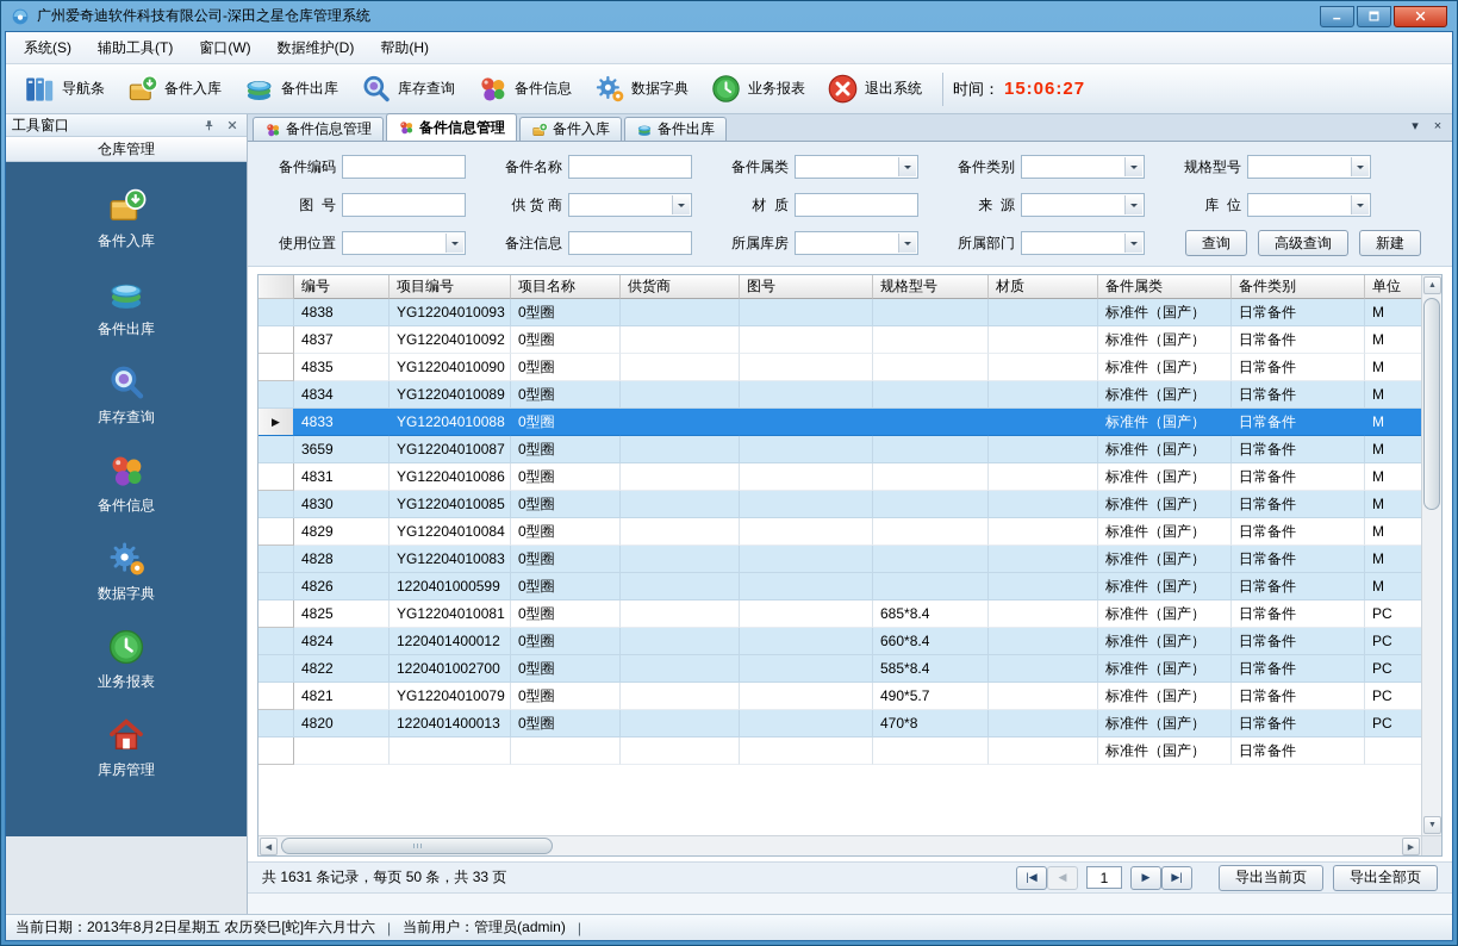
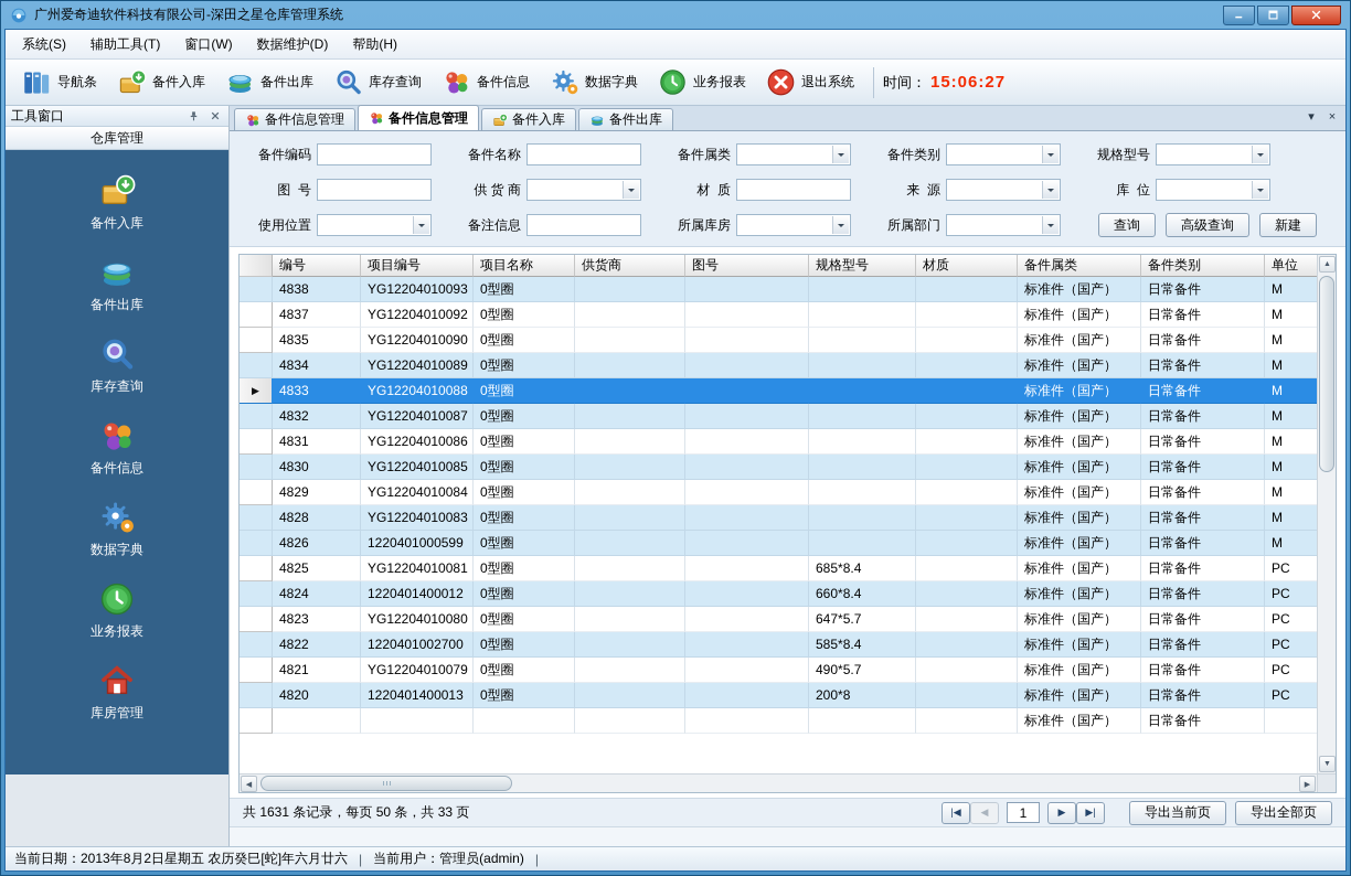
  广州爱奇迪软件科技有限公司-深田之星仓库管理系统
  系统(S)
  辅助工具(T)
  窗口(W)
  数据维护(D)
  帮助(H)
  导航条
  备件入库
  备件出库
  库存查询
  备件信息
  数据字典
  业务报表
  退出系统
  时间：
  15:06:27
  工具窗口
  仓库管理
  备件入库
  备件出库
  库存查询
  备件信息
  数据字典
  业务报表
  库房管理
  备件信息管理
  备件信息管理
  备件入库
  备件出库
  ▾
  ×
  备件编码
  备件名称
  备件属类
  备件类别
  规格型号
  图 号
  供 货 商
  材 质
  来 源
  库 位
  使用位置
  备注信息
  所属库房
  所属部门
  查询
  高级查询
  新建
  	编号	项目编号	项目名称	供货商	图号	规格型号	材质	备件属类	备件类别	单位
  	4838	YG12204010093	0型圈					标准件（国产）	日常备件	M
  	4837	YG12204010092	0型圈					标准件（国产）	日常备件	M
  	4835	YG12204010090	0型圈					标准件（国产）	日常备件	M
  	4834	YG12204010089	0型圈					标准件（国产）	日常备件	M
  ▶	4833	YG12204010088	0型圈					标准件（国产）	日常备件	M
- 	3659	YG12204010087	0型圈					标准件（国产）	日常备件	M
+ 	4832	YG12204010087	0型圈					标准件（国产）	日常备件	M
  	4831	YG12204010086	0型圈					标准件（国产）	日常备件	M
  	4830	YG12204010085	0型圈					标准件（国产）	日常备件	M
  	4829	YG12204010084	0型圈					标准件（国产）	日常备件	M
  	4828	YG12204010083	0型圈					标准件（国产）	日常备件	M
  	4826	1220401000599	0型圈					标准件（国产）	日常备件	M
  	4825	YG12204010081	0型圈			685*8.4		标准件（国产）	日常备件	PC
  	4824	1220401400012	0型圈			660*8.4		标准件（国产）	日常备件	PC
+ 	4823	YG12204010080	0型圈			647*5.7		标准件（国产）	日常备件	PC
  	4822	1220401002700	0型圈			585*8.4		标准件（国产）	日常备件	PC
  	4821	YG12204010079	0型圈			490*5.7		标准件（国产）	日常备件	PC
- 	4820	1220401400013	0型圈			470*8		标准件（国产）	日常备件	PC
+ 	4820	1220401400013	0型圈			200*8		标准件（国产）	日常备件	PC
  								标准件（国产）	日常备件
  共 1631 条记录，每页 50 条，共 33 页
  |◀ ◀
  1
  ▶ ▶|
  导出当前页
  导出全部页
  当前日期：2013年8月2日星期五 农历癸巳[蛇]年六月廿六
  |
  当前用户：管理员(admin)
  |
